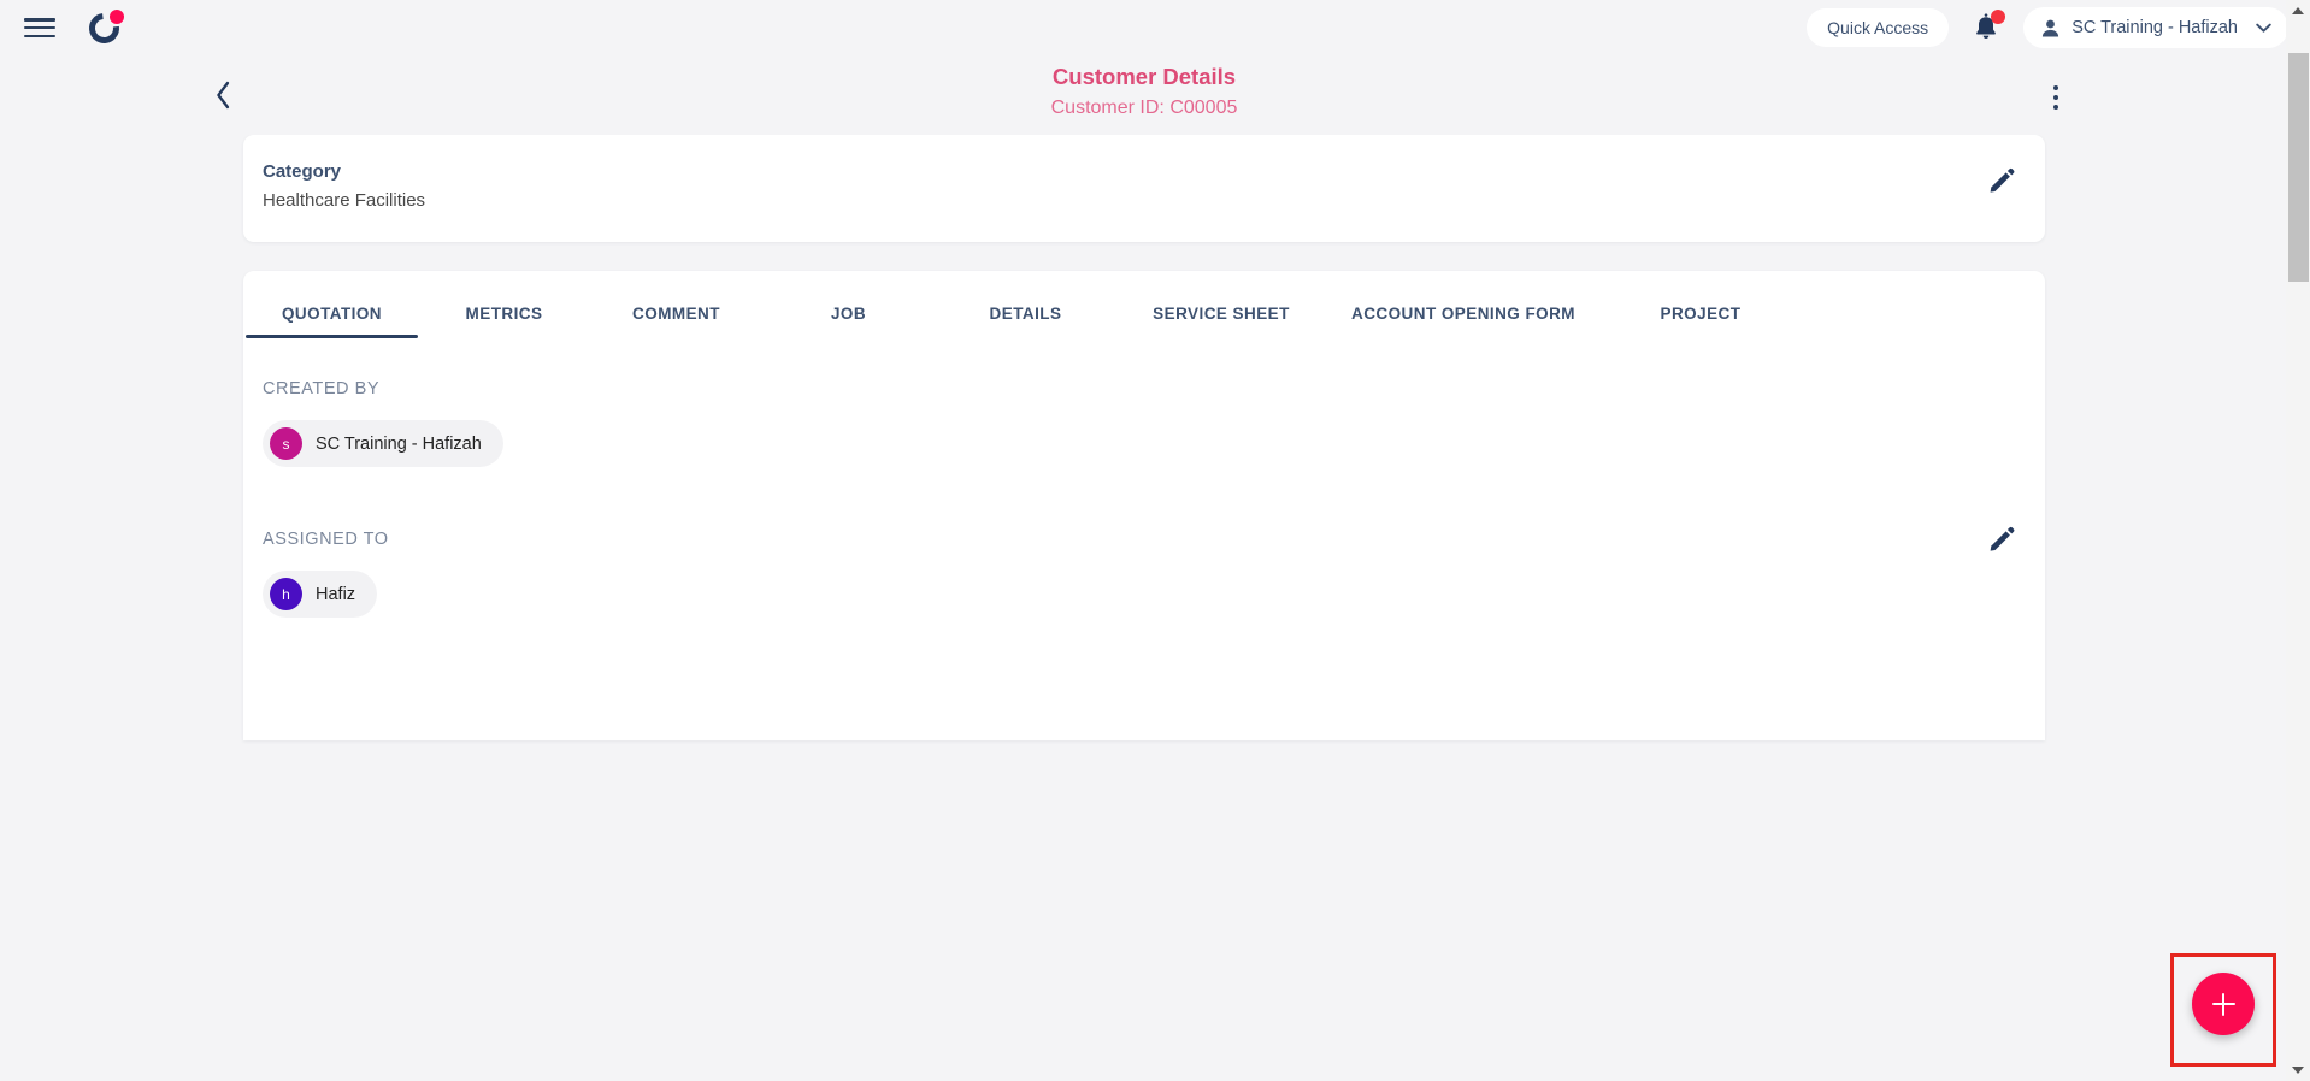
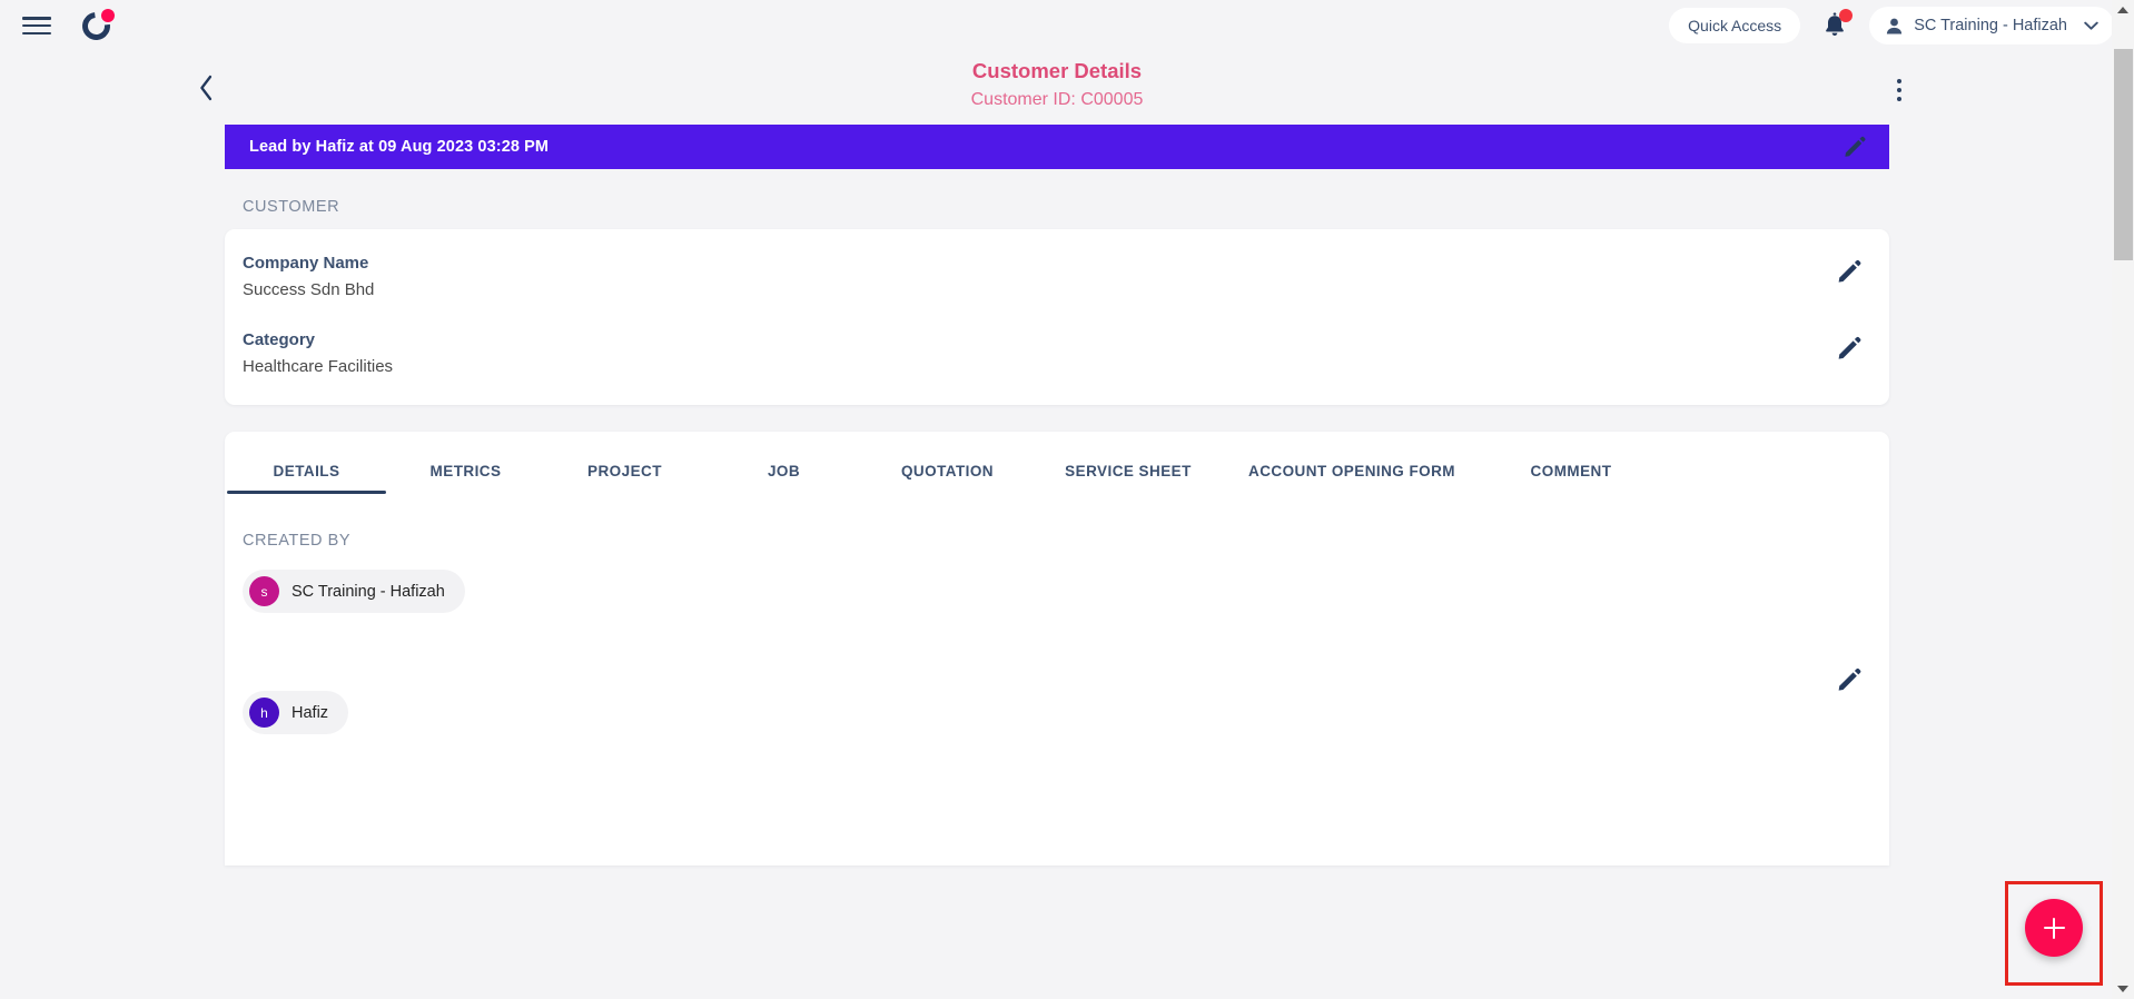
  Quick Access
  SC Training - Hafizah
  Customer Details
  Customer ID: C00005
+ Lead by Hafiz at 09 Aug 2023 03:28 PM
+ CUSTOMER
+ Company Name
+ Success Sdn Bhd
  Category
  Healthcare Facilities
- QUOTATION
+ DETAILS
  METRICS
- COMMENT
+ PROJECT
  JOB
- DETAILS
+ QUOTATION
  SERVICE SHEET
  ACCOUNT OPENING FORM
- PROJECT
+ COMMENT
  CREATED BY
  s
  SC Training - Hafizah
- ASSIGNED TO
  h
  Hafiz
